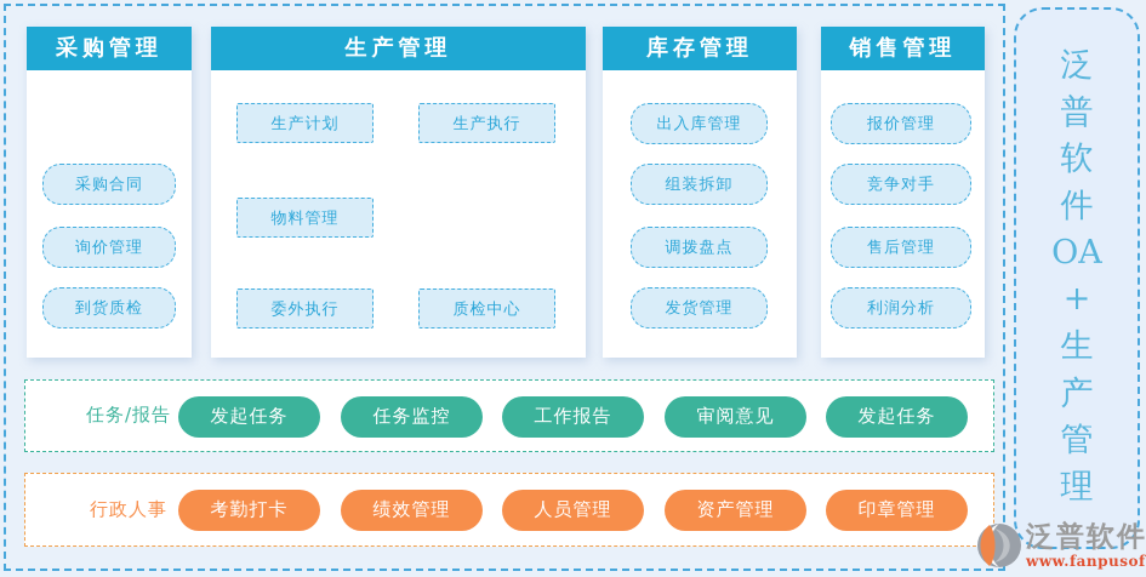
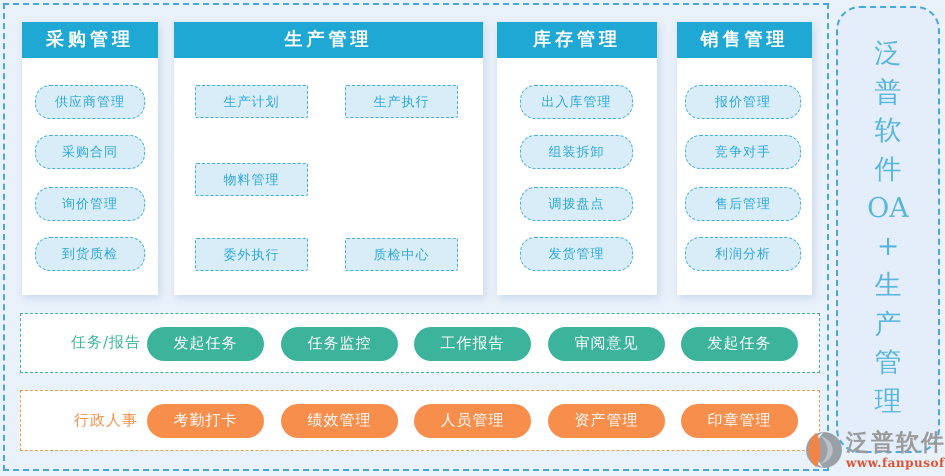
  采购管理
+ 供应商管理
  采购合同
  询价管理
  到货质检
  生产管理
  生产计划
  物料管理
  委外执行
  生产执行
  质检中心
  库存管理
  出入库管理
  组装拆卸
  调拨盘点
  发货管理
  销售管理
  报价管理
  竞争对手
  售后管理
  利润分析
  任务/报告
  发起任务
  任务监控
  工作报告
  审阅意见
  发起任务
  行政人事
  考勤打卡
  绩效管理
  人员管理
  资产管理
  印章管理
  泛
  普
  软
  件
  OA
  +
  生
  产
  管
  理
  泛普软件
  www.fanpusof
